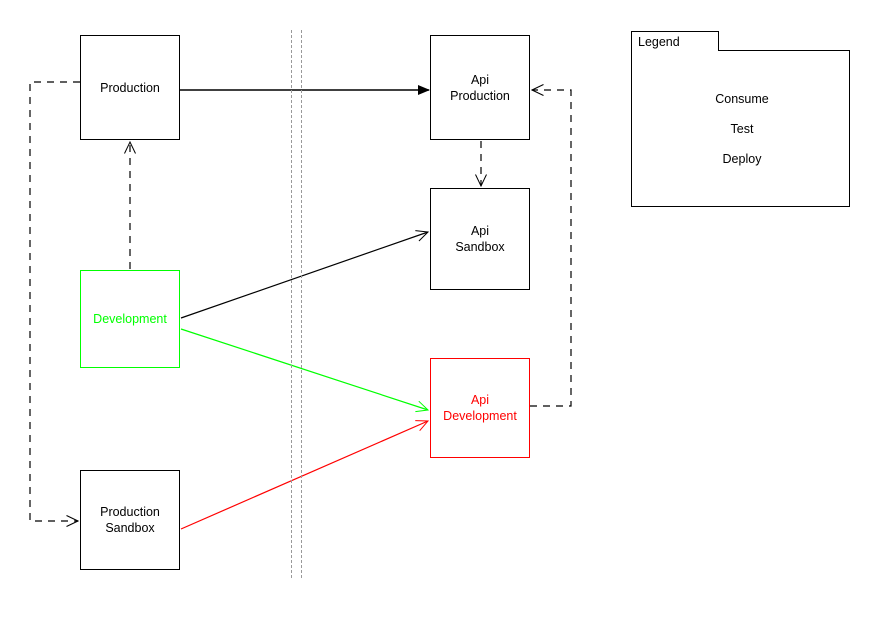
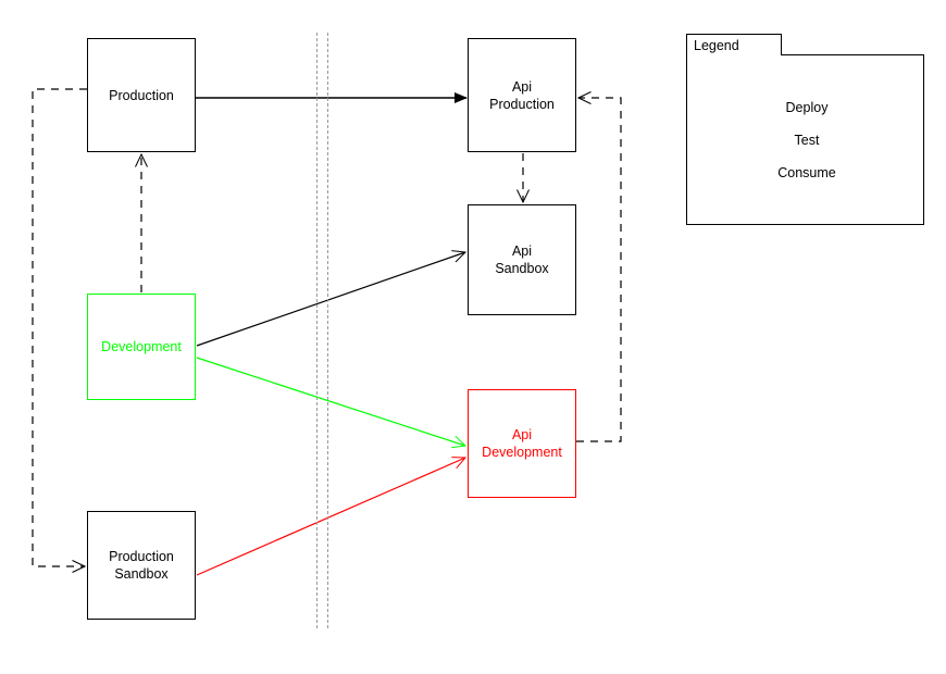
  Production
  Development
  Production
  Sandbox
  Api
  Production
  Api
  Sandbox
  Api
  Development
  Legend
- Consume
+ Deploy
  Test
- Deploy
+ Consume
